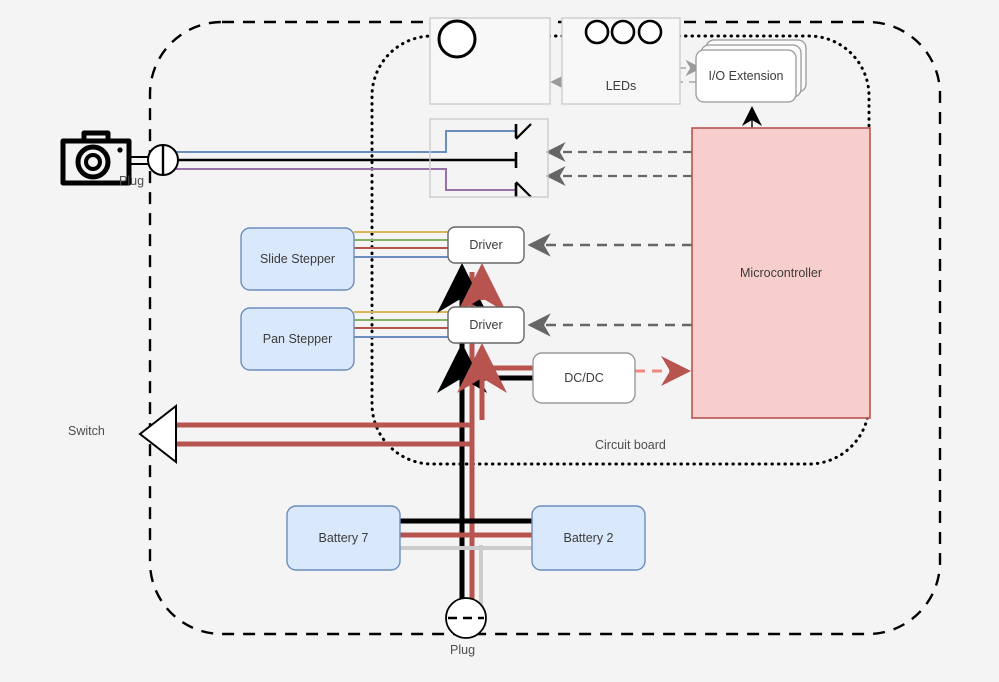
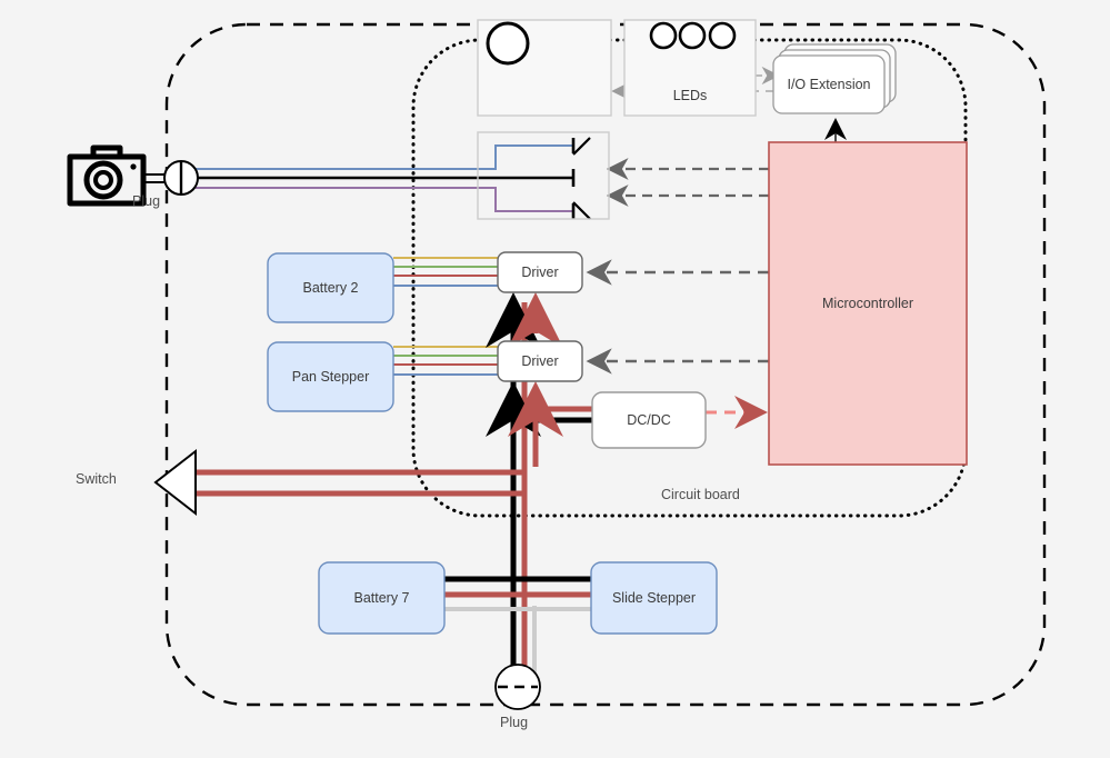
  LEDs
  I/O Extension
  Microcontroller
- Slide Stepper
+ Battery 2
  Pan Stepper
  Driver
  Driver
  DC/DC
  Battery 7
- Battery 2
+ Slide Stepper
  Plug
  Plug
  Switch
  Circuit board
